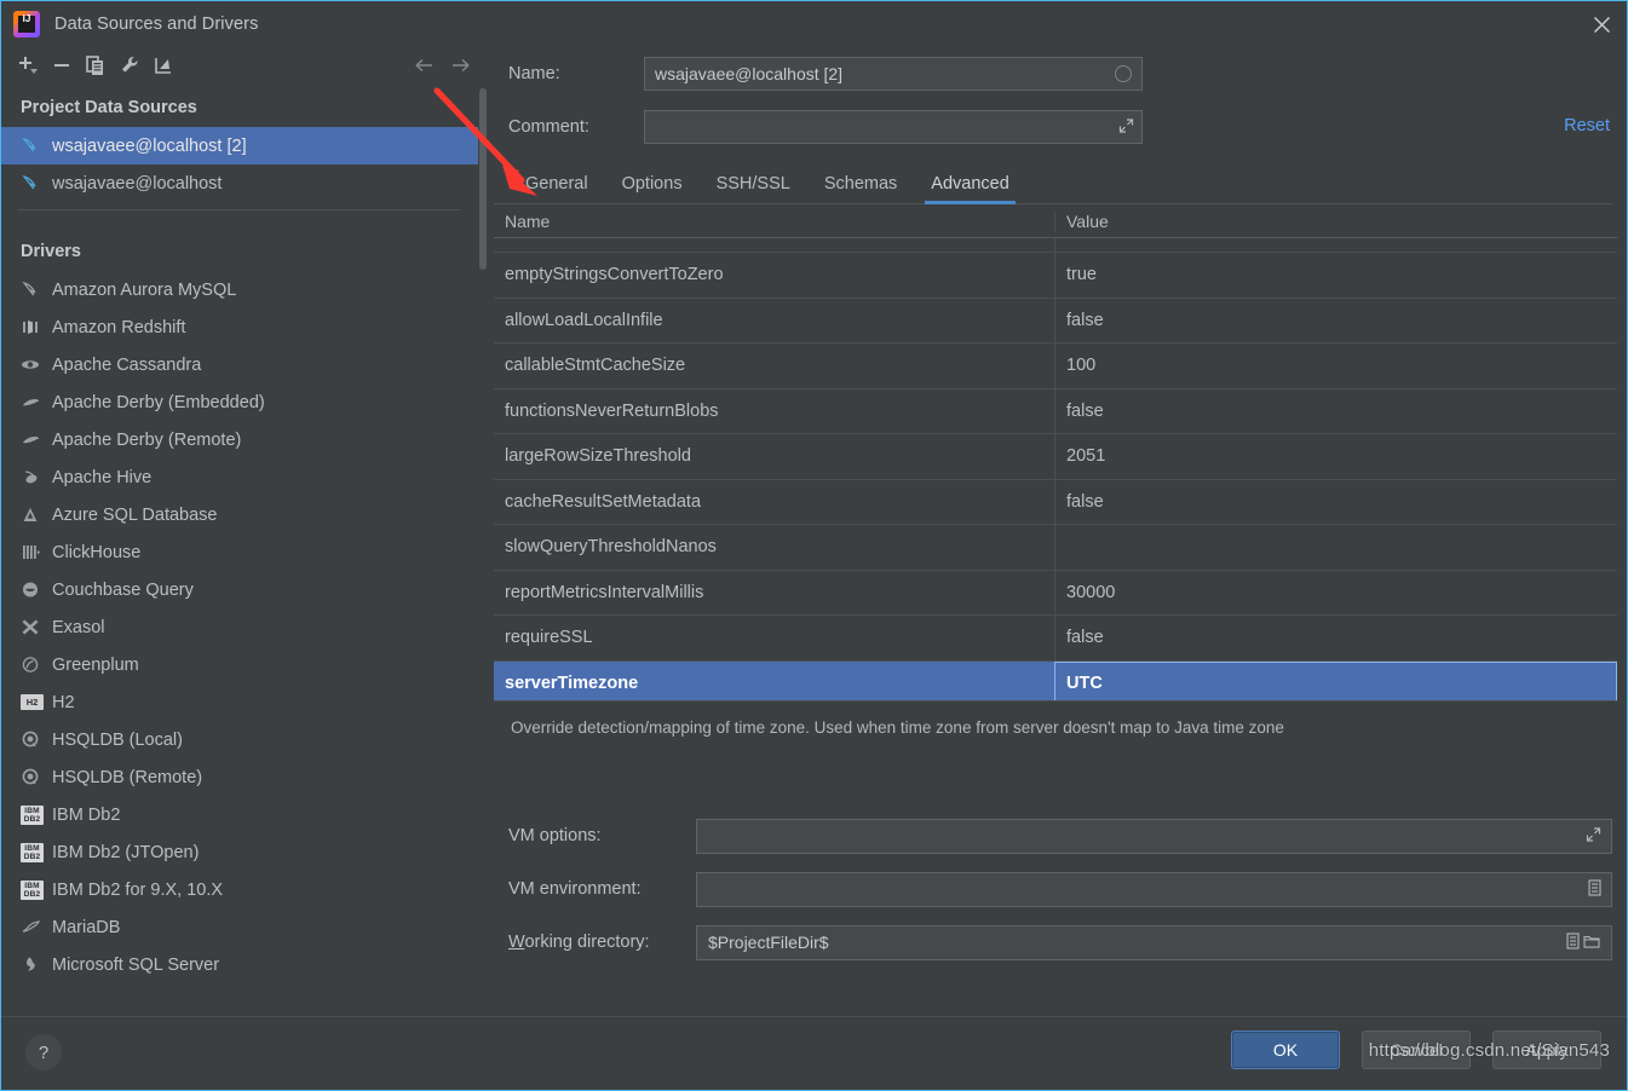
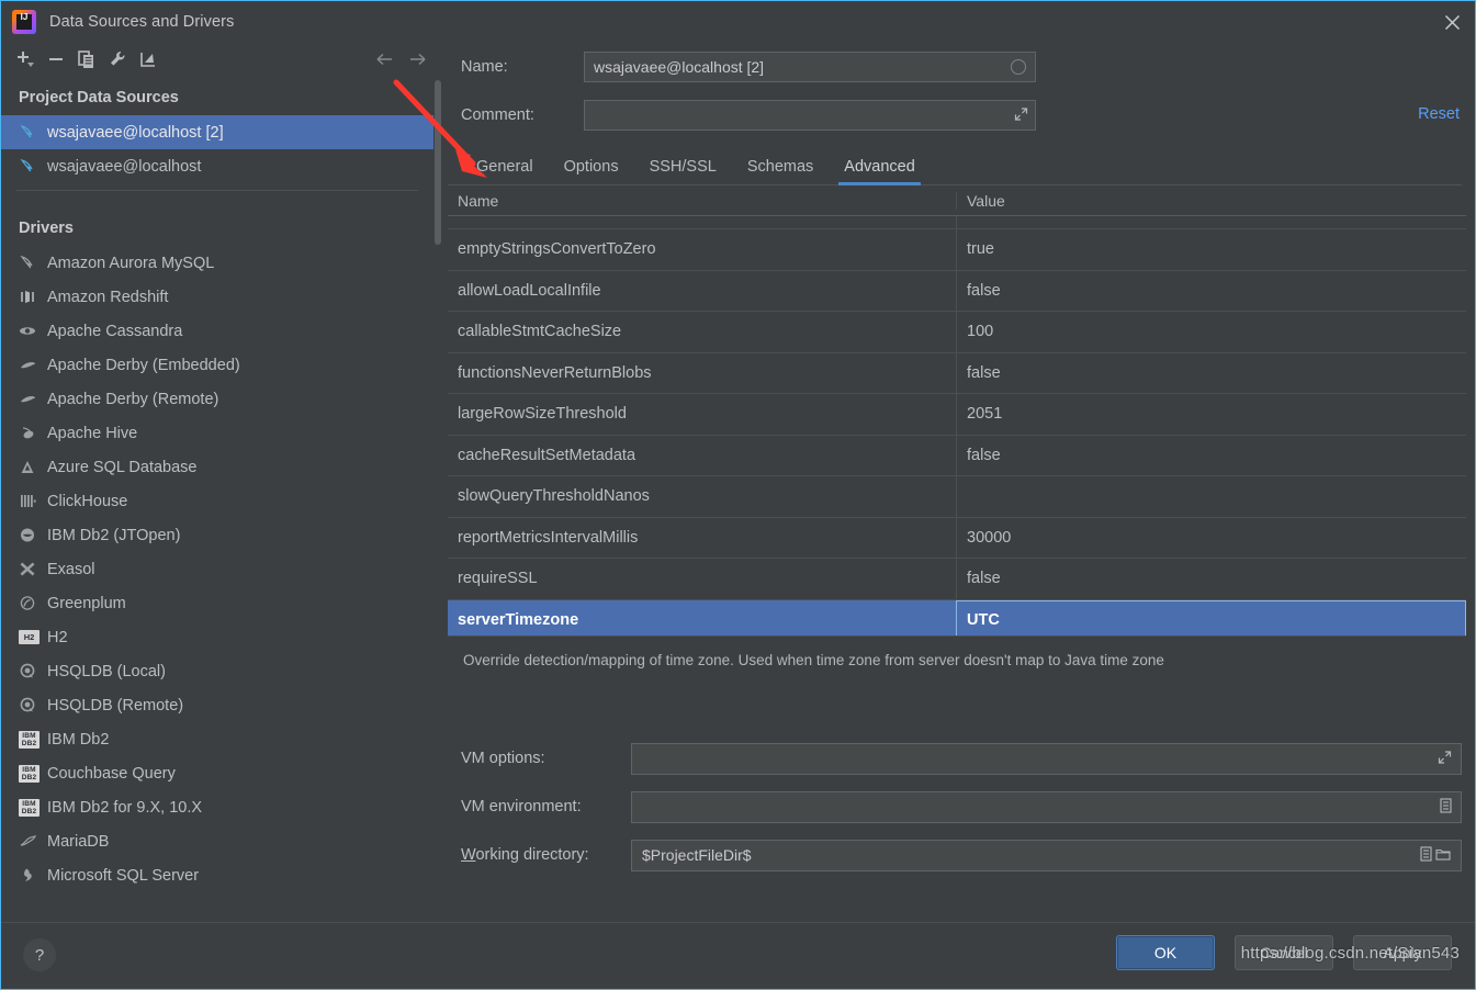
  IJ
  Data Sources and Drivers
  Project Data Sources
  wsajavaee@localhost [2]
  wsajavaee@localhost
  Drivers
  Amazon Aurora MySQL
  Amazon Redshift
  Apache Cassandra
  Apache Derby (Embedded)
  Apache Derby (Remote)
  Apache Hive
  Azure SQL Database
  ClickHouse
- Couchbase Query
+ IBM Db2 (JTOpen)
  Exasol
  Greenplum
  H2
  H2
  HSQLDB (Local)
  HSQLDB (Remote)
  IBM Db2
- IBM Db2 (JTOpen)
+ Couchbase Query
  IBM Db2 for 9.X, 10.X
  MariaDB
  Microsoft SQL Server
  Name:
  wsajavaee@localhost [2]
  Comment:
  Reset
  General
  Options
  SSH/SSL
  Schemas
  Advanced
  Name
  Value
  emptyStringsConvertToZero
  true
  allowLoadLocalInfile
  false
  callableStmtCacheSize
  100
  functionsNeverReturnBlobs
  false
  largeRowSizeThreshold
  2051
  cacheResultSetMetadata
  false
  slowQueryThresholdNanos
  reportMetricsIntervalMillis
  30000
  requireSSL
  false
  serverTimezone
  UTC
  Override detection/mapping of time zone. Used when time zone from server doesn't map to Java time zone
  VM options:
  VM environment:
  Working directory:
  $ProjectFileDir$
  ?
  OK
  Cancel
  Apply
  https://blog.csdn.net/Sian543
